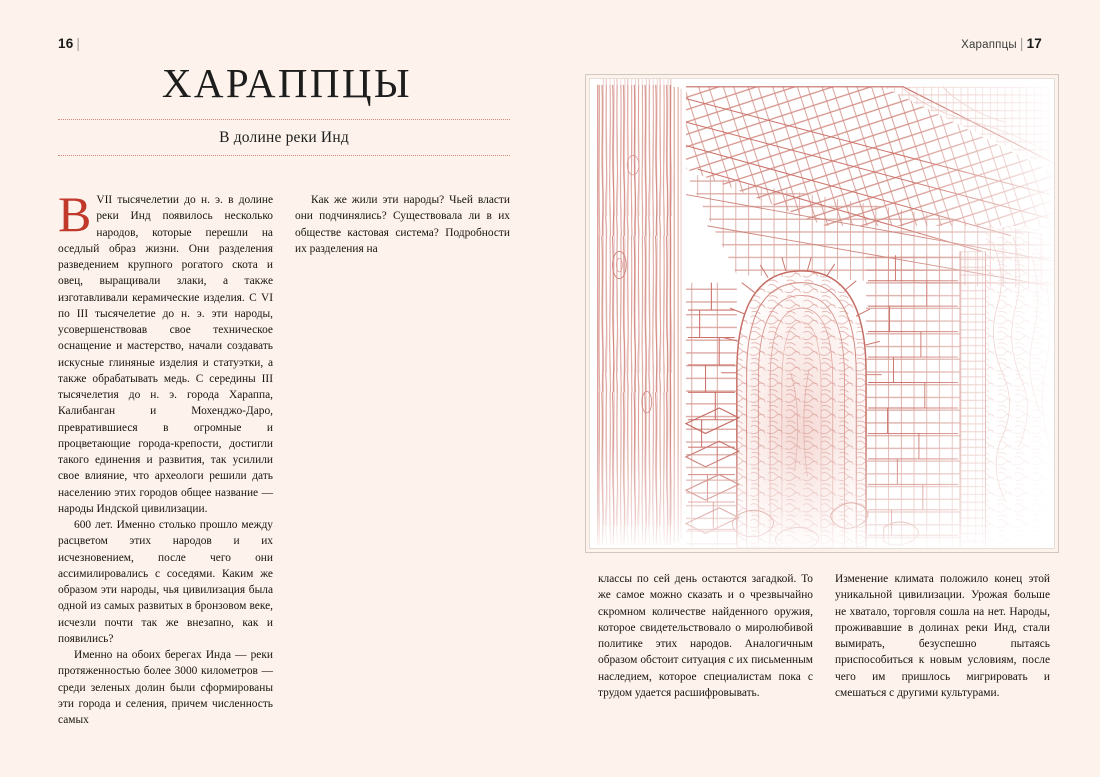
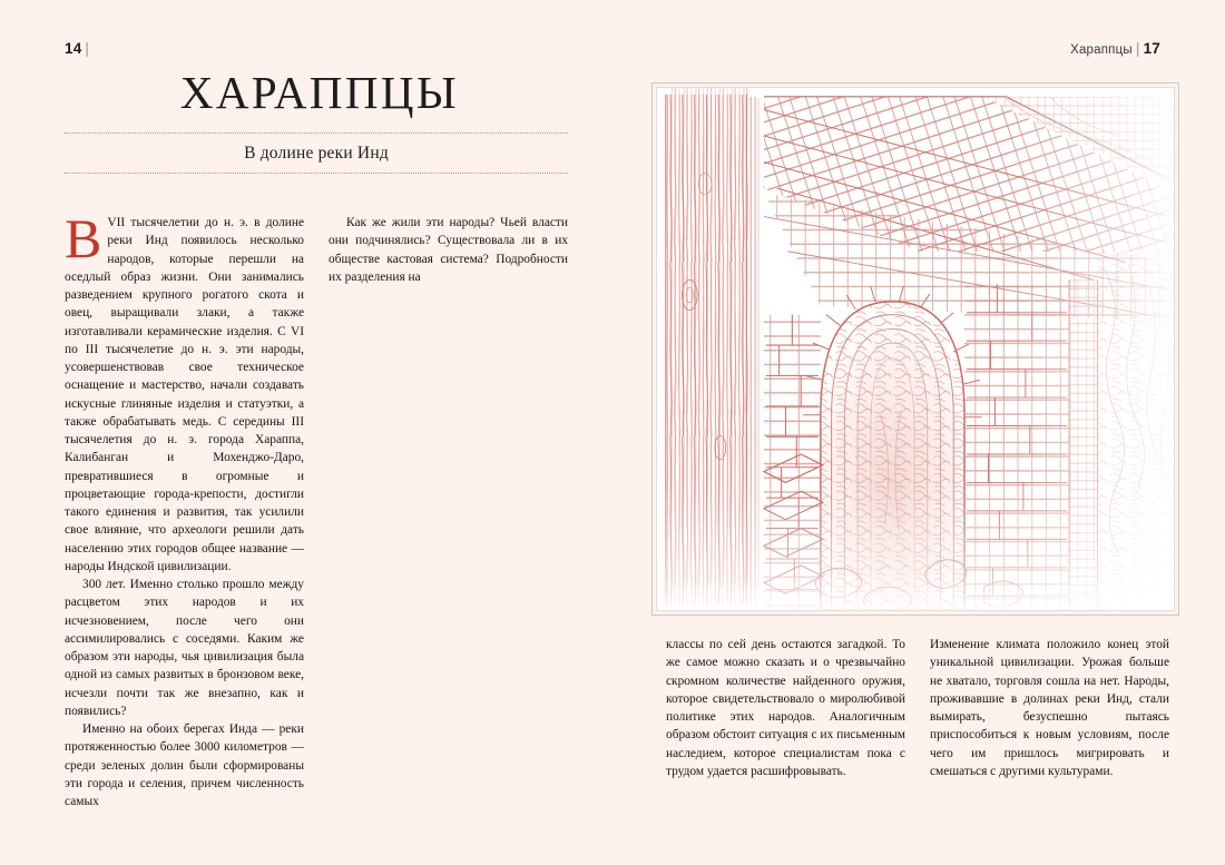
- 16 |
+ 14 |
  ХАРАППЦЫ
  В долине реки Инд
- В VII тысячелетии до н. э. в долине реки Инд появилось несколько народов, которые перешли на оседлый образ жизни. Они разделения разведением крупного рогатого скота и овец, выращивали злаки, а также изготавливали керамические изделия. С VI по III тысячелетие до н. э. эти народы, усовершенствовав свое техническое оснащение и мастерство, начали создавать искусные глиняные изделия и статуэтки, а также обрабатывать медь. С середины III тысячелетия до н. э. города Хараппа, Калибанган и Мохенджо-Даро, превратившиеся в огромные и процветающие города-крепости, достигли такого единения и развития, так усилили свое влияние, что археологи решили дать населению этих городов общее название — народы Индской цивилизации.
+ В VII тысячелетии до н. э. в долине реки Инд появилось несколько народов, которые перешли на оседлый образ жизни. Они занимались разведением крупного рогатого скота и овец, выращивали злаки, а также изготавливали керамические изделия. С VI по III тысячелетие до н. э. эти народы, усовершенствовав свое техническое оснащение и мастерство, начали создавать искусные глиняные изделия и статуэтки, а также обрабатывать медь. С середины III тысячелетия до н. э. города Хараппа, Калибанган и Мохенджо-Даро, превратившиеся в огромные и процветающие города-крепости, достигли такого единения и развития, так усилили свое влияние, что археологи решили дать населению этих городов общее название — народы Индской цивилизации.
- 600 лет. Именно столько прошло между расцветом этих народов и их исчезновением, после чего они ассимилировались с соседями. Каким же образом эти народы, чья цивилизация была одной из самых развитых в бронзовом веке, исчезли почти так же внезапно, как и появились?
+ 300 лет. Именно столько прошло между расцветом этих народов и их исчезновением, после чего они ассимилировались с соседями. Каким же образом эти народы, чья цивилизация была одной из самых развитых в бронзовом веке, исчезли почти так же внезапно, как и появились?
  Именно на обоих берегах Инда — реки протяженностью более 3000 километров — среди зеленых долин были сформированы эти города и селения, причем численность самых
  Как же жили эти народы? Чьей власти они подчинялись? Существовала ли в их обществе кастовая система? Подробности их разделения на
  Хараппцы | 17
  классы по сей день остаются загадкой. То же самое можно сказать и о чрезвычайно скромном количестве найденного оружия, которое свидетельствовало о миролюбивой политике этих народов. Аналогичным образом обстоит ситуация с их письменным наследием, которое специалистам пока с трудом удается расшифровывать.
  Изменение климата положило конец этой уникальной цивилизации. Урожая больше не хватало, торговля сошла на нет. Народы, проживавшие в долинах реки Инд, стали вымирать, безуспешно пытаясь приспособиться к новым условиям, после чего им пришлось мигрировать и смешаться с другими культурами.
